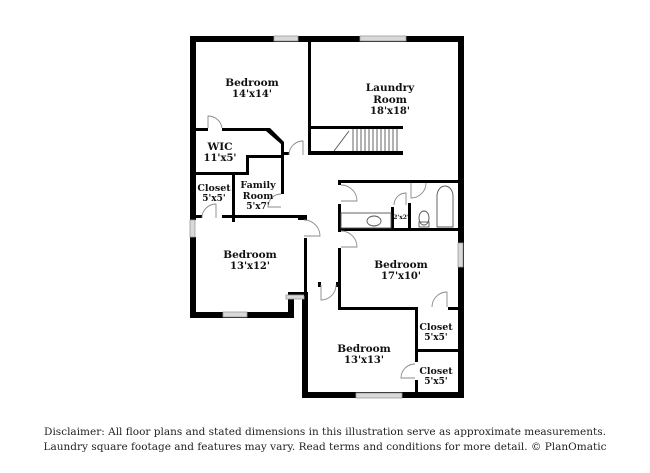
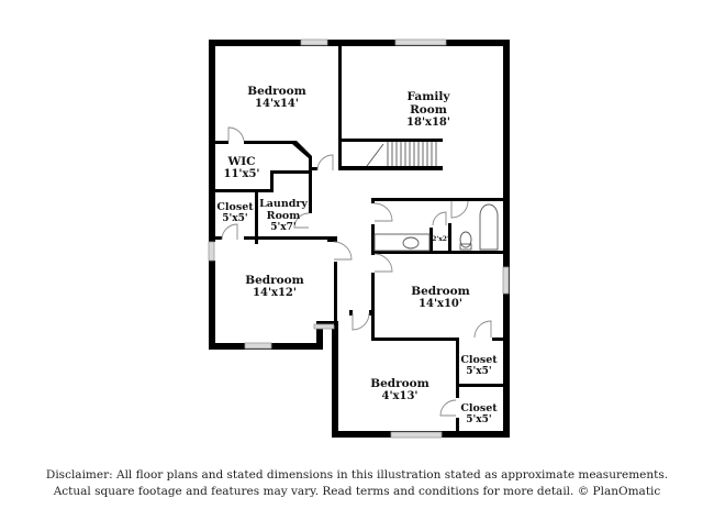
  Bedroom
  14'x14'
- Laundry
+ Family
  Room
  18'x18'
  WIC
  11'x5'
- Family
+ Laundry
  Room
  5'x7'
  Closet
  5'x5'
  Bedroom
- 13'x12'
+ 14'x12'
  Bedroom
- 17'x10'
+ 14'x10'
  Closet
  5'x5'
  Bedroom
- 13'x13'
+ 4'x13'
  Closet
  5'x5'
- Disclaimer: All floor plans and stated dimensions in this illustration serve as approximate measurements.
+ Disclaimer: All floor plans and stated dimensions in this illustration stated as approximate measurements.
- Laundry square footage and features may vary. Read terms and conditions for more detail. © PlanOmatic
+ Actual square footage and features may vary. Read terms and conditions for more detail. © PlanOmatic
